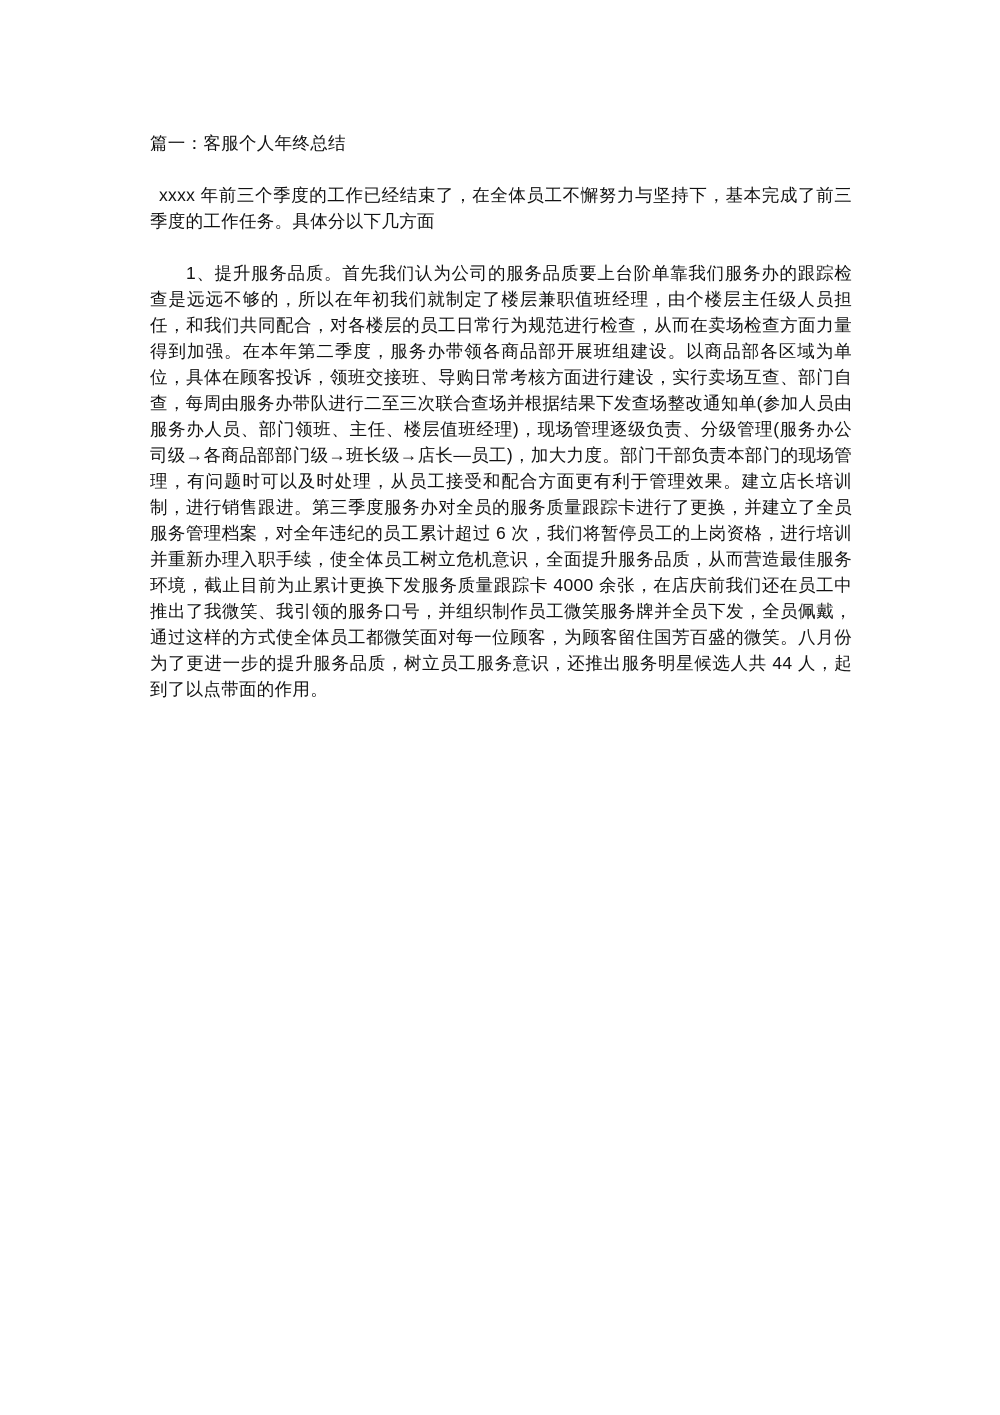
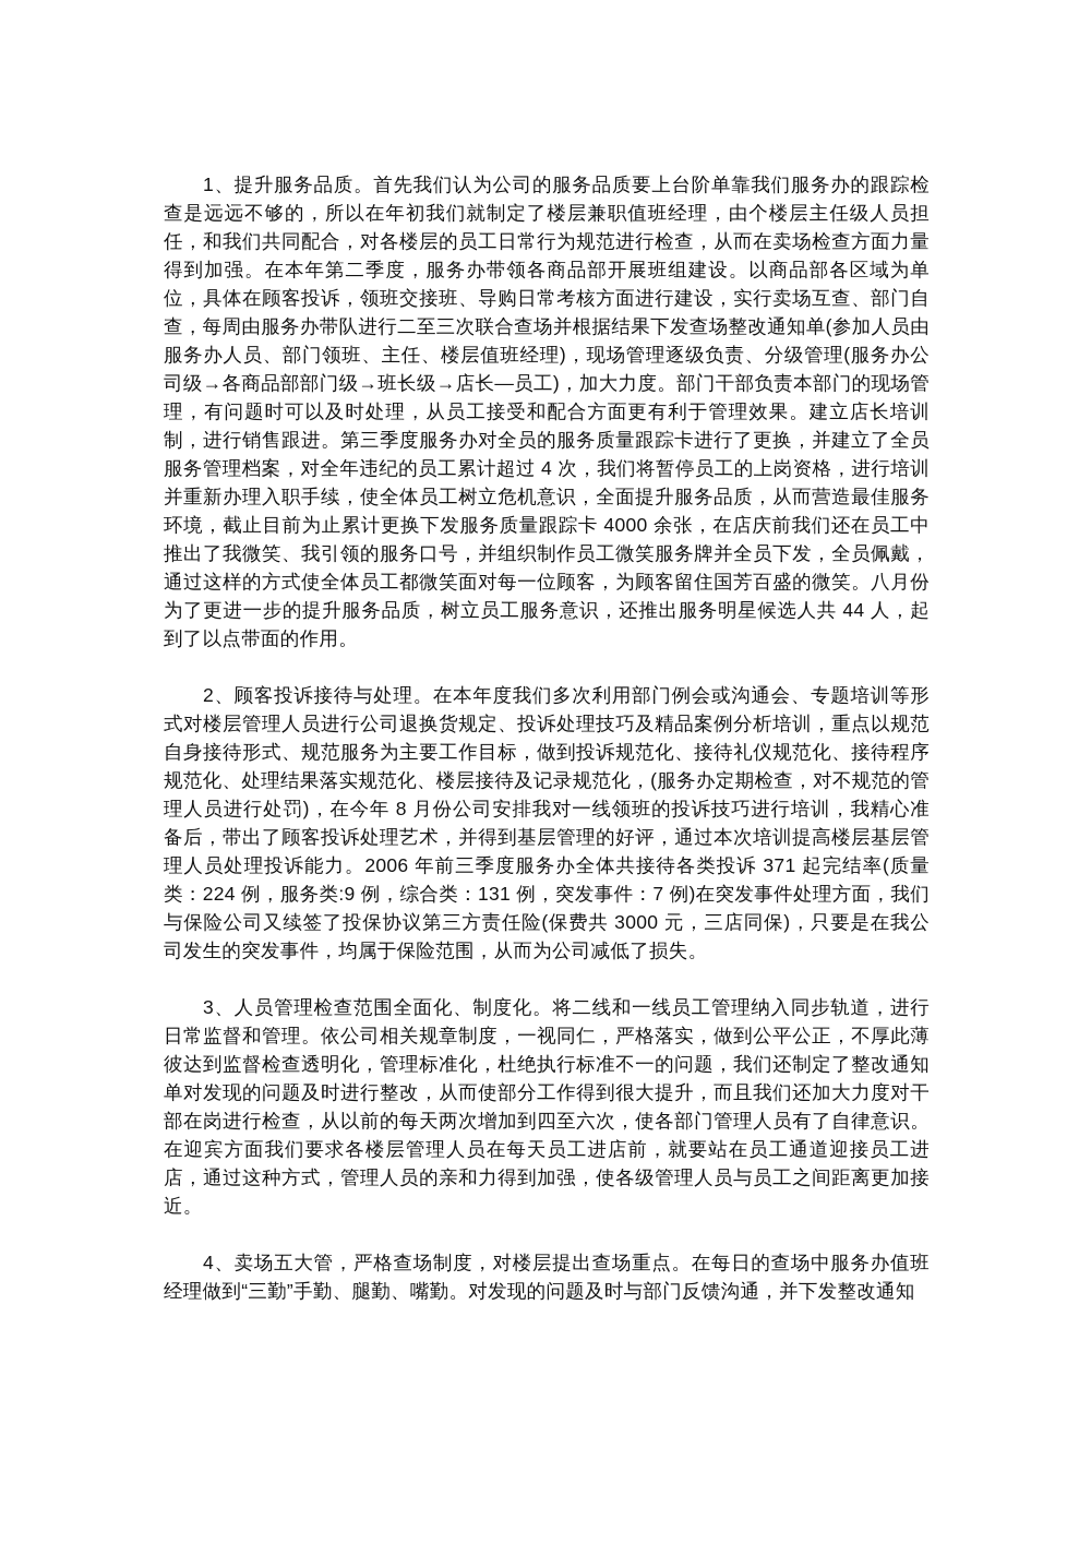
- 篇一：客服个人年终总结
- xxxx 年前三个季度的工作已经结束了，在全体员工不懈努力与坚持下，基本完成了前三季度的工作任务。具体分以下几方面
- 1、提升服务品质。首先我们认为公司的服务品质要上台阶单靠我们服务办的跟踪检查是远远不够的，所以在年初我们就制定了楼层兼职值班经理，由个楼层主任级人员担任，和我们共同配合，对各楼层的员工日常行为规范进行检查，从而在卖场检查方面力量得到加强。在本年第二季度，服务办带领各商品部开展班组建设。以商品部各区域为单位，具体在顾客投诉，领班交接班、导购日常考核方面进行建设，实行卖场互查、部门自查，每周由服务办带队进行二至三次联合查场并根据结果下发查场整改通知单(参加人员由服务办人员、部门领班、主任、楼层值班经理)，现场管理逐级负责、分级管理(服务办公司级→各商品部部门级→班长级→店长―员工)，加大力度。部门干部负责本部门的现场管理，有问题时可以及时处理，从员工接受和配合方面更有利于管理效果。建立店长培训制，进行销售跟进。第三季度服务办对全员的服务质量跟踪卡进行了更换，并建立了全员服务管理档案，对全年违纪的员工累计超过 6 次，我们将暂停员工的上岗资格，进行培训并重新办理入职手续，使全体员工树立危机意识，全面提升服务品质，从而营造最佳服务环境，截止目前为止累计更换下发服务质量跟踪卡 4000 余张，在店庆前我们还在员工中推出了我微笑、我引领的服务口号，并组织制作员工微笑服务牌并全员下发，全员佩戴，通过这样的方式使全体员工都微笑面对每一位顾客，为顾客留住国芳百盛的微笑。八月份为了更进一步的提升服务品质，树立员工服务意识，还推出服务明星候选人共 44 人，起到了以点带面的作用。
+ 1、提升服务品质。首先我们认为公司的服务品质要上台阶单靠我们服务办的跟踪检查是远远不够的，所以在年初我们就制定了楼层兼职值班经理，由个楼层主任级人员担任，和我们共同配合，对各楼层的员工日常行为规范进行检查，从而在卖场检查方面力量得到加强。在本年第二季度，服务办带领各商品部开展班组建设。以商品部各区域为单位，具体在顾客投诉，领班交接班、导购日常考核方面进行建设，实行卖场互查、部门自查，每周由服务办带队进行二至三次联合查场并根据结果下发查场整改通知单(参加人员由服务办人员、部门领班、主任、楼层值班经理)，现场管理逐级负责、分级管理(服务办公司级→各商品部部门级→班长级→店长―员工)，加大力度。部门干部负责本部门的现场管理，有问题时可以及时处理，从员工接受和配合方面更有利于管理效果。建立店长培训制，进行销售跟进。第三季度服务办对全员的服务质量跟踪卡进行了更换，并建立了全员服务管理档案，对全年违纪的员工累计超过 4 次，我们将暂停员工的上岗资格，进行培训并重新办理入职手续，使全体员工树立危机意识，全面提升服务品质，从而营造最佳服务环境，截止目前为止累计更换下发服务质量跟踪卡 4000 余张，在店庆前我们还在员工中推出了我微笑、我引领的服务口号，并组织制作员工微笑服务牌并全员下发，全员佩戴，通过这样的方式使全体员工都微笑面对每一位顾客，为顾客留住国芳百盛的微笑。八月份为了更进一步的提升服务品质，树立员工服务意识，还推出服务明星候选人共 44 人，起到了以点带面的作用。
+ 2、顾客投诉接待与处理。在本年度我们多次利用部门例会或沟通会、专题培训等形式对楼层管理人员进行公司退换货规定、投诉处理技巧及精品案例分析培训，重点以规范自身接待形式、规范服务为主要工作目标，做到投诉规范化、接待礼仪规范化、接待程序规范化、处理结果落实规范化、楼层接待及记录规范化，(服务办定期检查，对不规范的管理人员进行处罚)，在今年 8 月份公司安排我对一线领班的投诉技巧进行培训，我精心准备后，带出了顾客投诉处理艺术，并得到基层管理的好评，通过本次培训提高楼层基层管理人员处理投诉能力。2006 年前三季度服务办全体共接待各类投诉 371 起完结率(质量类：224 例，服务类:9 例，综合类：131 例，突发事件：7 例)在突发事件处理方面，我们与保险公司又续签了投保协议第三方责任险(保费共 3000 元，三店同保)，只要是在我公司发生的突发事件，均属于保险范围，从而为公司减低了损失。
+ 3、人员管理检查范围全面化、制度化。将二线和一线员工管理纳入同步轨道，进行日常监督和管理。依公司相关规章制度，一视同仁，严格落实，做到公平公正，不厚此薄彼达到监督检查透明化，管理标准化，杜绝执行标准不一的问题，我们还制定了整改通知单对发现的问题及时进行整改，从而使部分工作得到很大提升，而且我们还加大力度对干部在岗进行检查，从以前的每天两次增加到四至六次，使各部门管理人员有了自律意识。在迎宾方面我们要求各楼层管理人员在每天员工进店前，就要站在员工通道迎接员工进店，通过这种方式，管理人员的亲和力得到加强，使各级管理人员与员工之间距离更加接近。
+ 4、卖场五大管，严格查场制度，对楼层提出查场重点。在每日的查场中服务办值班经理做到“三勤”手勤、腿勤、嘴勤。对发现的问题及时与部门反馈沟通，并下发整改通知
